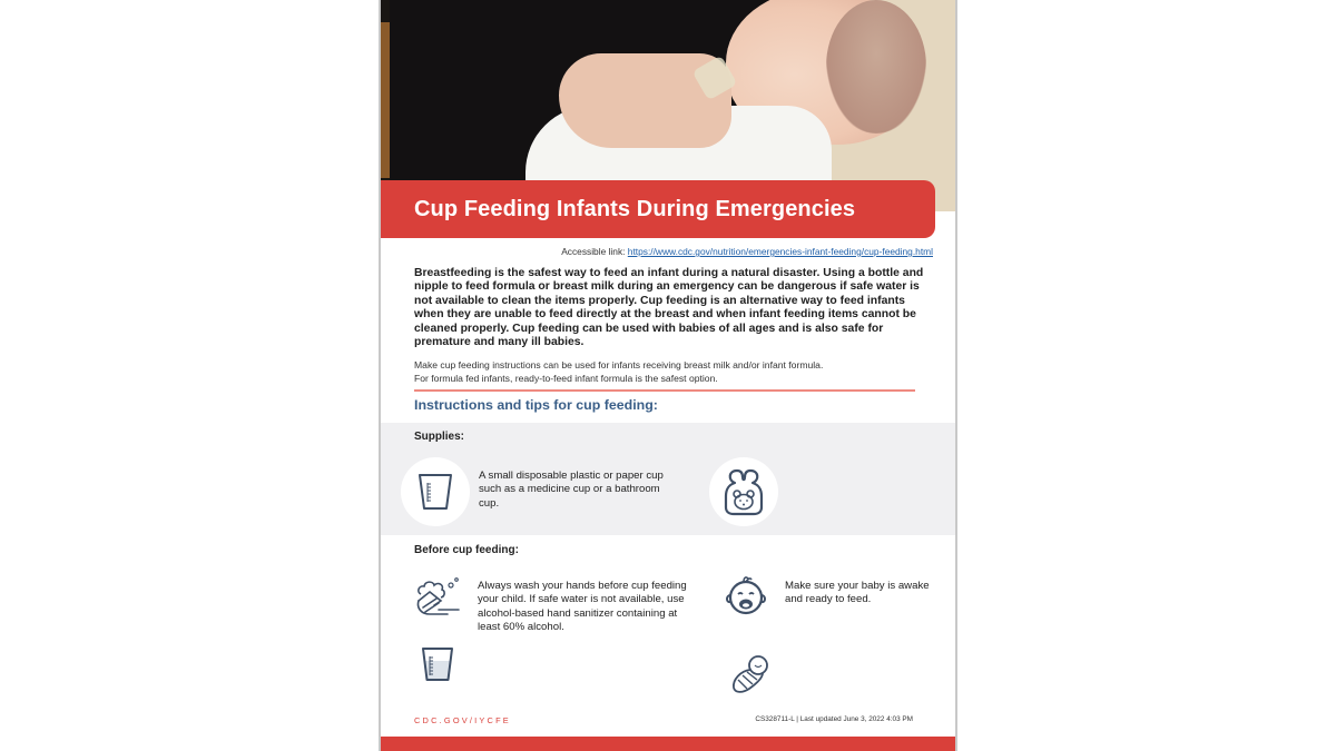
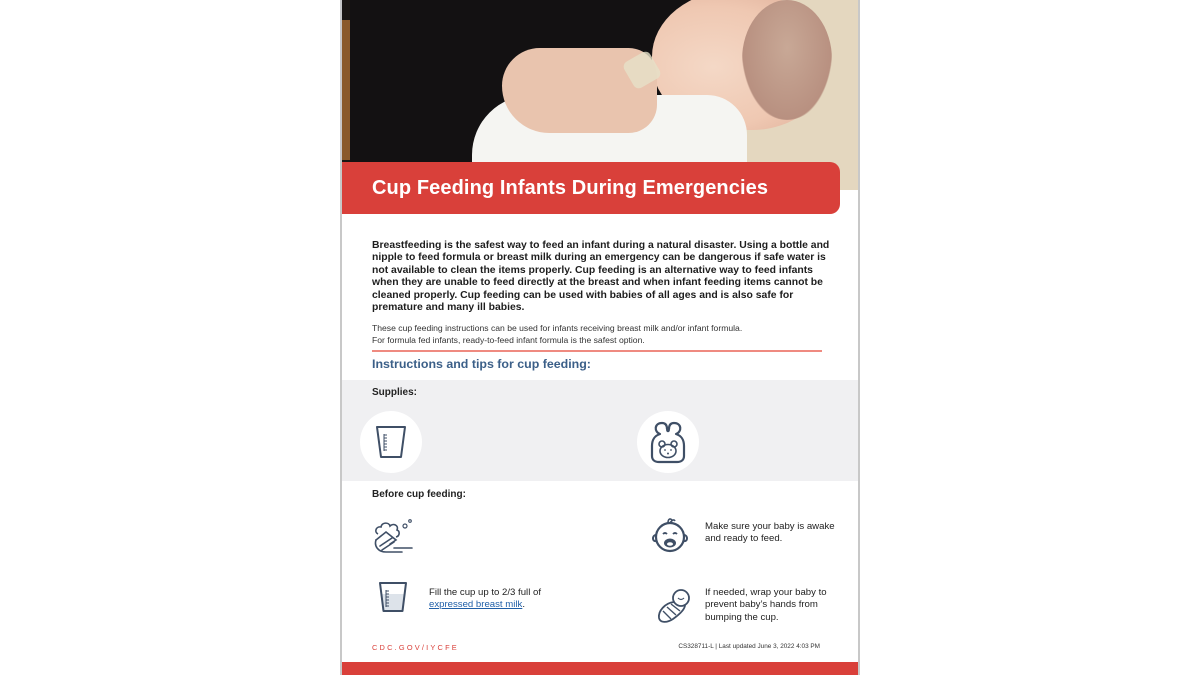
  Cup Feeding Infants During Emergencies
- Accessible link: https://www.cdc.gov/nutrition/emergencies-infant-feeding/cup-feeding.html
  Breastfeeding is the safest way to feed an infant during a natural disaster. Using a bottle and nipple to feed formula or breast milk during an emergency can be dangerous if safe water is not available to clean the items properly. Cup feeding is an alternative way to feed infants when they are unable to feed directly at the breast and when infant feeding items cannot be cleaned properly. Cup feeding can be used with babies of all ages and is also safe for premature and many ill babies.
- Make cup feeding instructions can be used for infants receiving breast milk and/or infant formula.
+ These cup feeding instructions can be used for infants receiving breast milk and/or infant formula.
  For formula fed infants, ready-to-feed infant formula is the safest option.
  Instructions and tips for cup feeding:
  Supplies:
- A small disposable plastic or paper cup such as a medicine cup or a bathroom cup.
  Before cup feeding:
- Always wash your hands before cup feeding your child. If safe water is not available, use alcohol-based hand sanitizer containing at least 60% alcohol.
  Make sure your baby is awake and ready to feed.
+ Fill the cup up to 2/3 full of
+ expressed breast milk.
+ If needed, wrap your baby to prevent baby’s hands from bumping the cup.
  CDC.GOV/IYCFE
